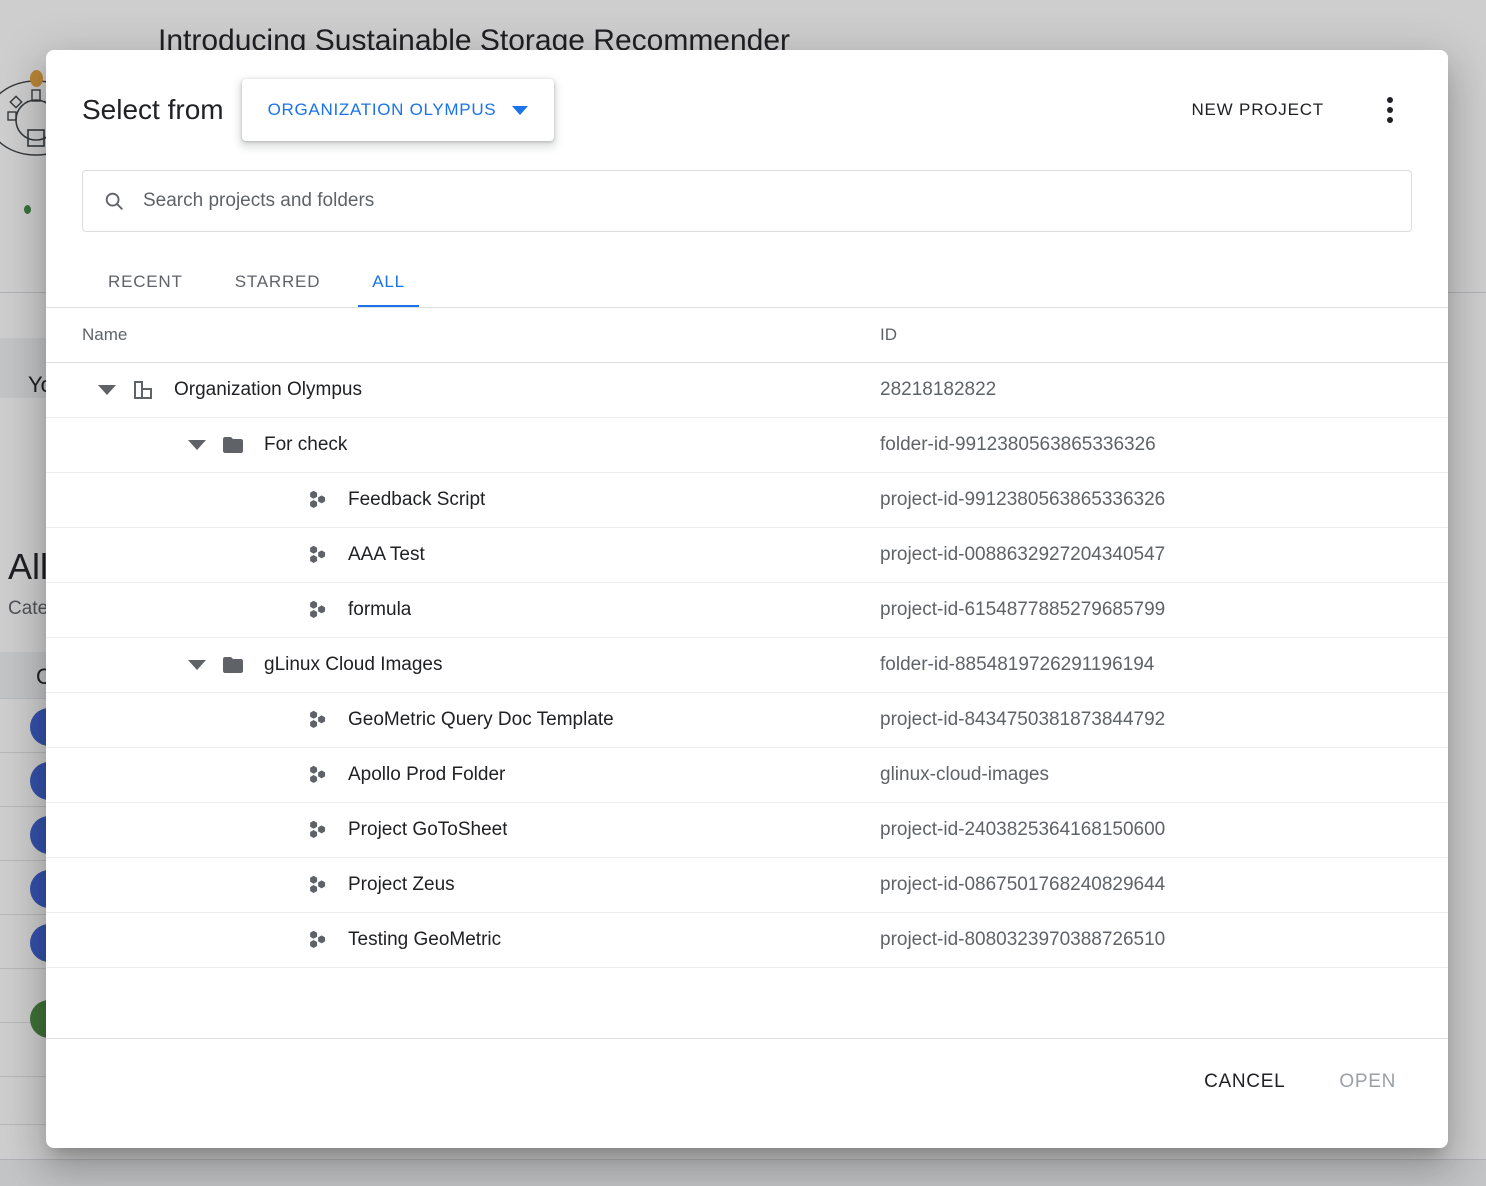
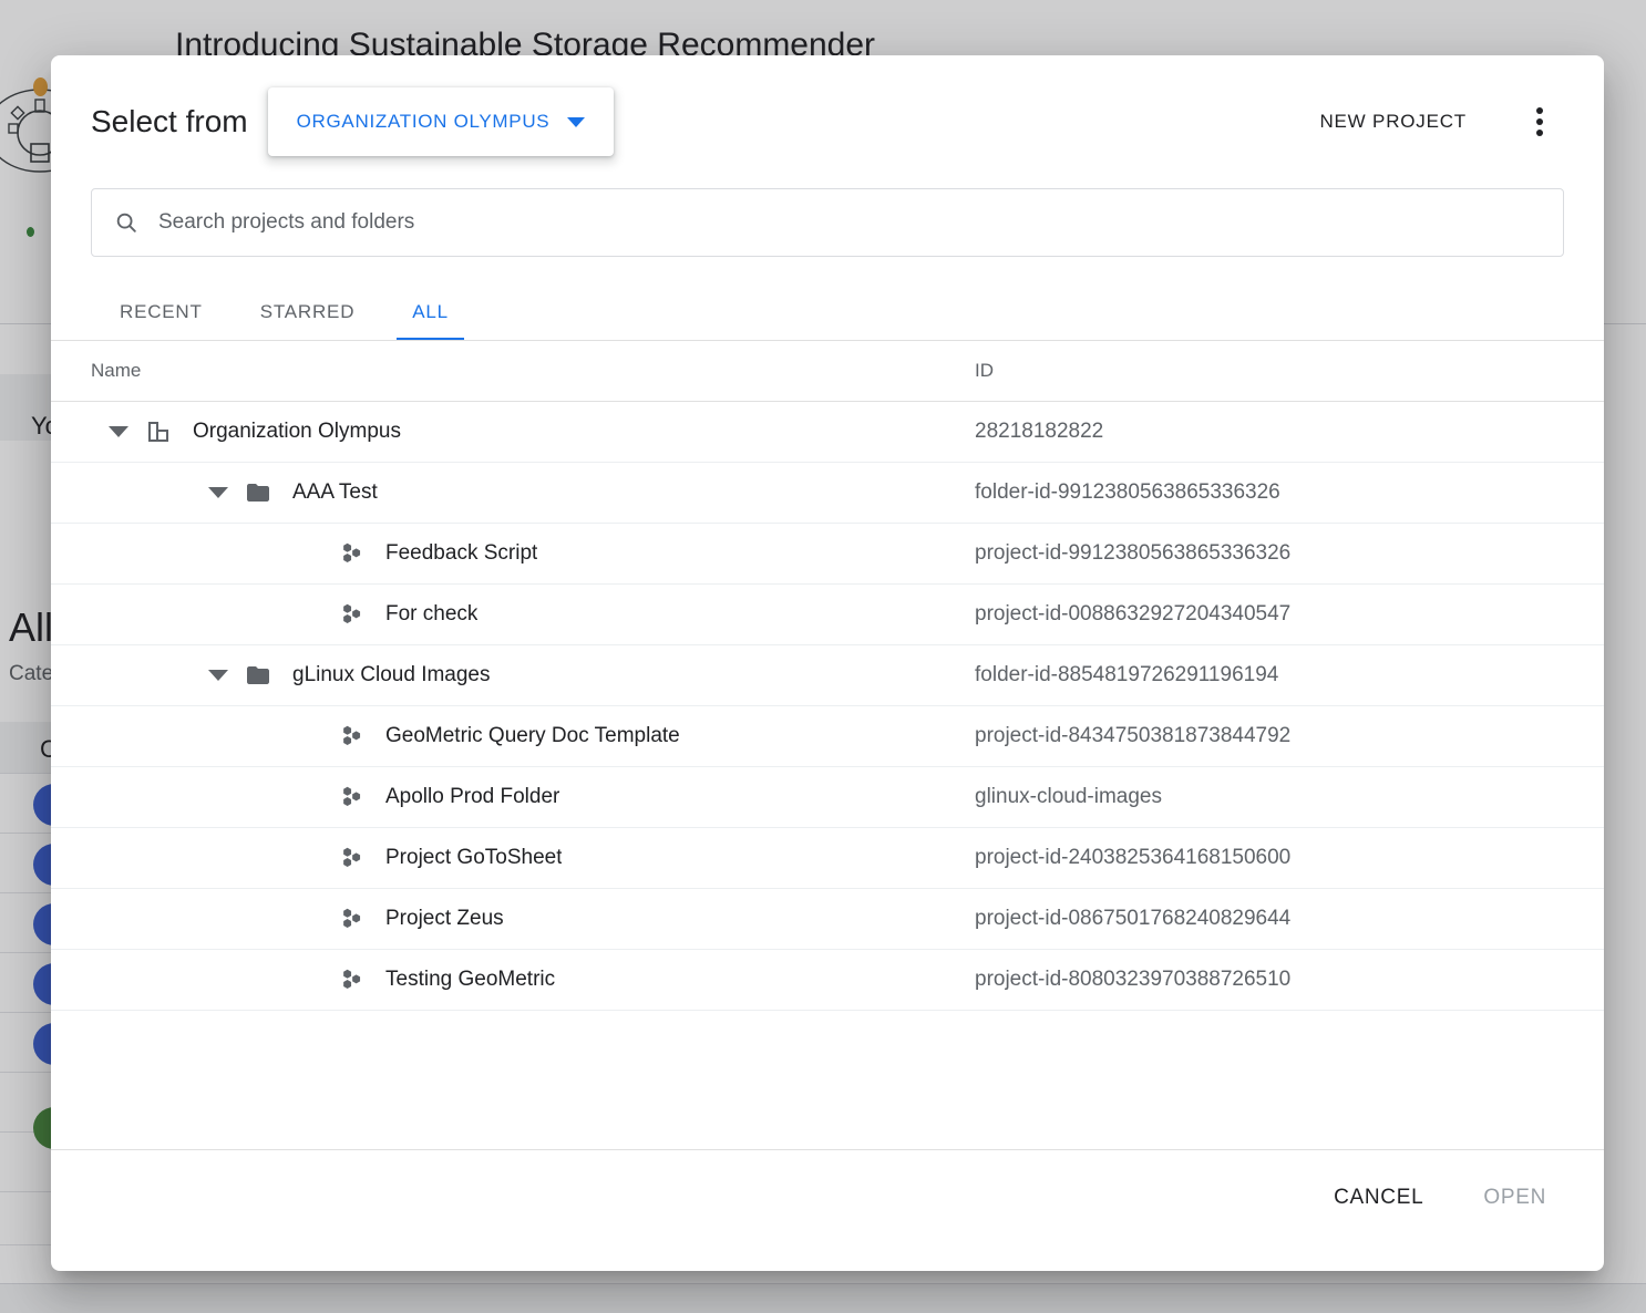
  Introducing Sustainable Storage Recommender
  All
  Cate
  C
  Select from
  ORGANIZATION OLYMPUS
  NEW PROJECT
  Search projects and folders
  RECENT
  STARRED
  ALL
  Name
  ID
  Organization Olympus
  28218182822
- For check
+ AAA Test
  folder-id-9912380563865336326
  Feedback Script
  project-id-9912380563865336326
- AAA Test
+ For check
  project-id-0088632927204340547
- formula
- project-id-6154877885279685799
  gLinux Cloud Images
  folder-id-8854819726291196194
  GeoMetric Query Doc Template
  project-id-8434750381873844792
  Apollo Prod Folder
  glinux-cloud-images
  Project GoToSheet
  project-id-2403825364168150600
  Project Zeus
  project-id-0867501768240829644
  Testing GeoMetric
  project-id-8080323970388726510
  CANCEL
  OPEN
